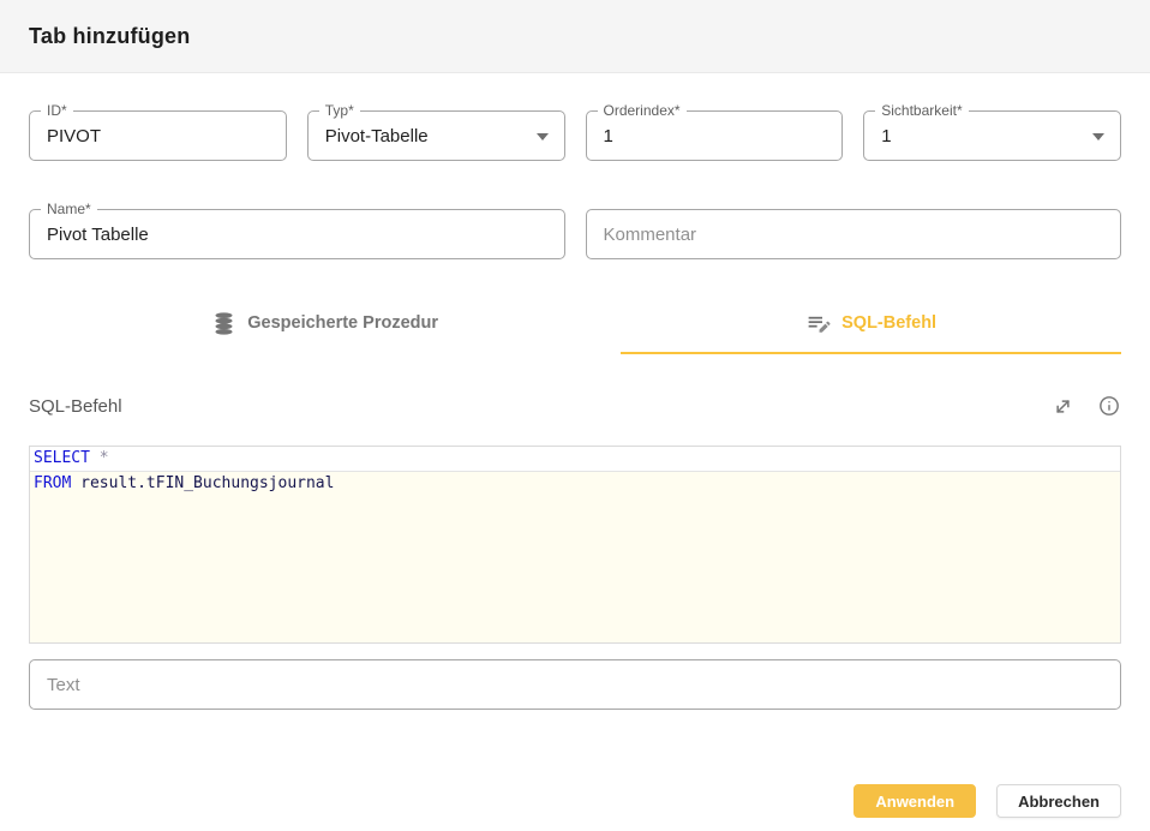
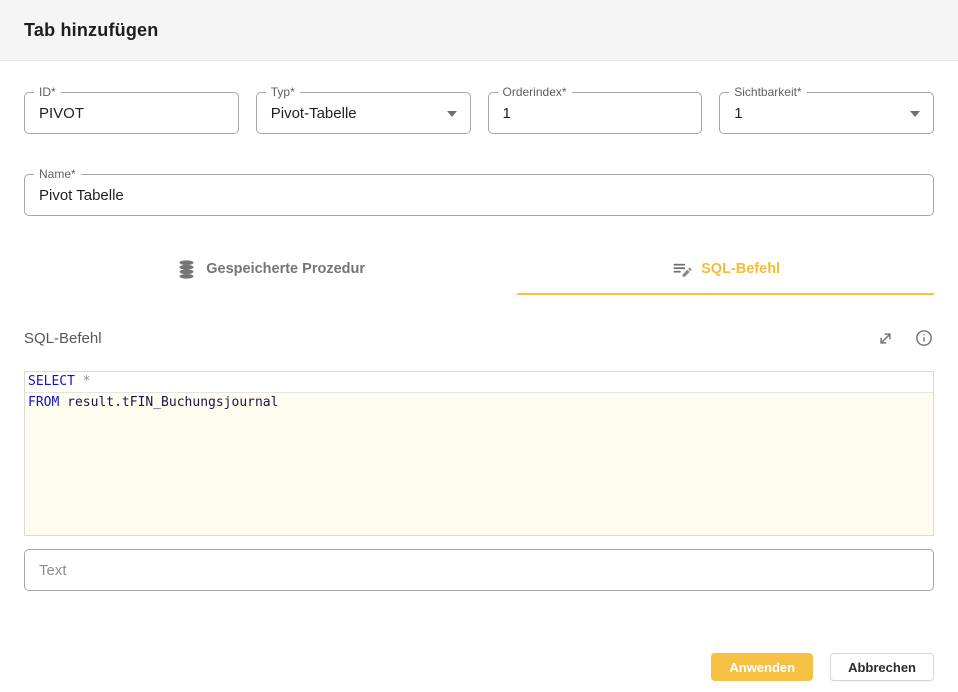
  Tab hinzufügen
  ID*
  PIVOT
  Typ*
  Pivot-Tabelle
  Orderindex*
  1
  Sichtbarkeit*
  1
  Name*
  Pivot Tabelle
- Kommentar
  Gespeicherte Prozedur
  SQL-Befehl
  SQL-Befehl
  SELECT *
  FROM result.tFIN_Buchungsjournal
  Text
  Anwenden
  Abbrechen
